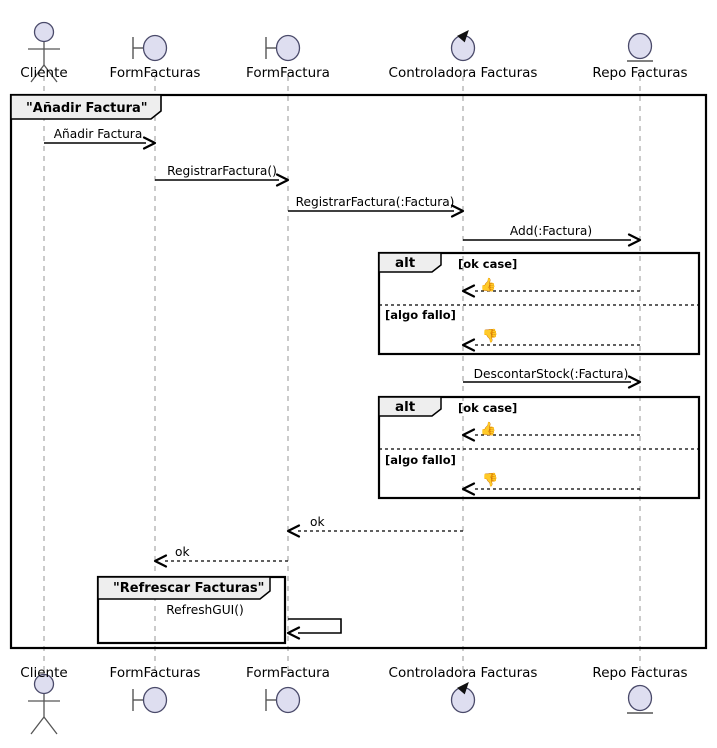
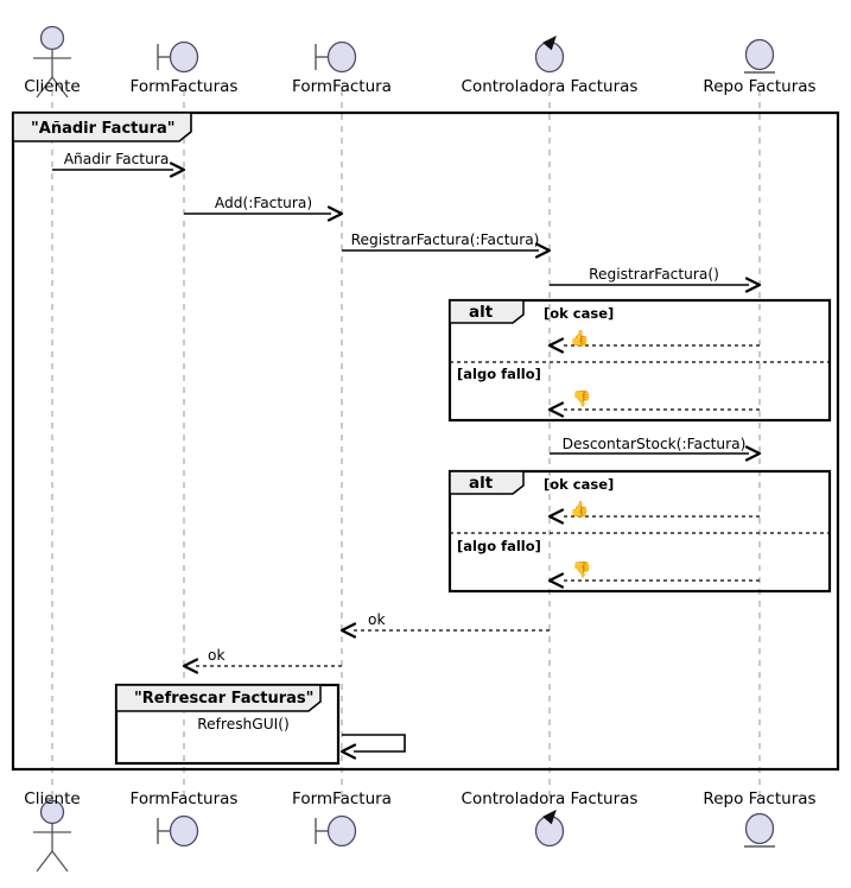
  Cliente
  FormFacturas
  FormFactura
  Controladora Facturas
  Repo Facturas
  "Añadir Factura"
  Añadir Factura
- RegistrarFactura()
+ Add(:Factura)
  RegistrarFactura(:Factura)
- Add(:Factura)
+ RegistrarFactura()
  DescontarStock(:Factura)
  ok
  ok
  alt
  [ok case]
  [algo fallo]
  👍
  👎
  alt
  [ok case]
  [algo fallo]
  👍
  👎
  "Refrescar Facturas"
  RefreshGUI()
  Cliente
  FormFacturas
  FormFactura
  Controladora Facturas
  Repo Facturas
